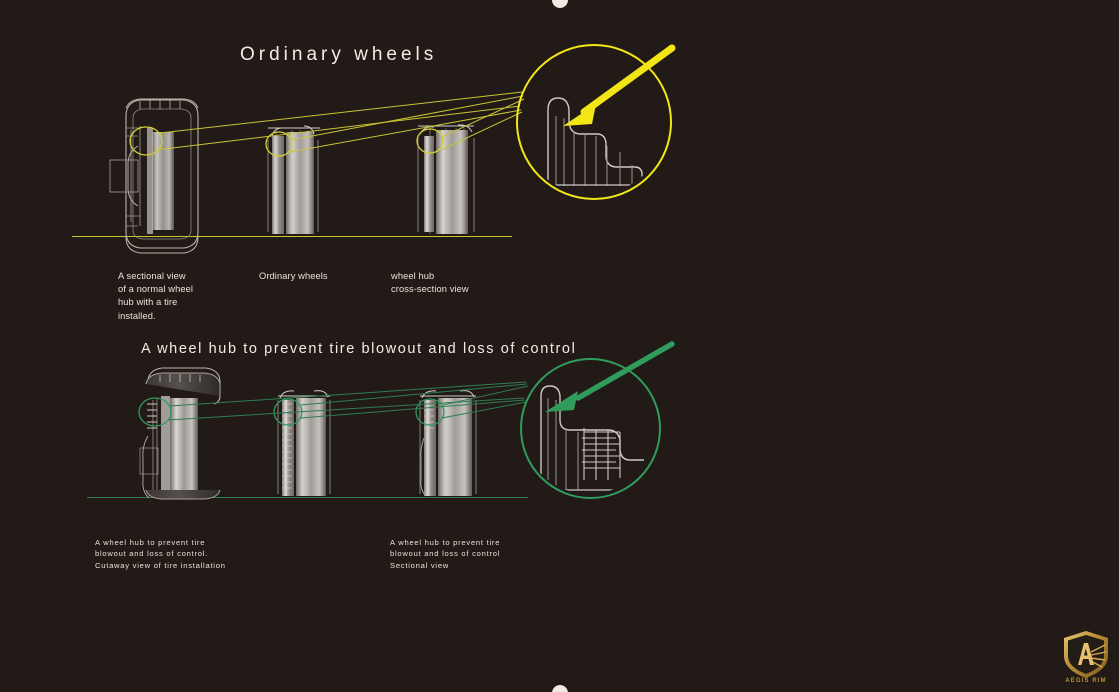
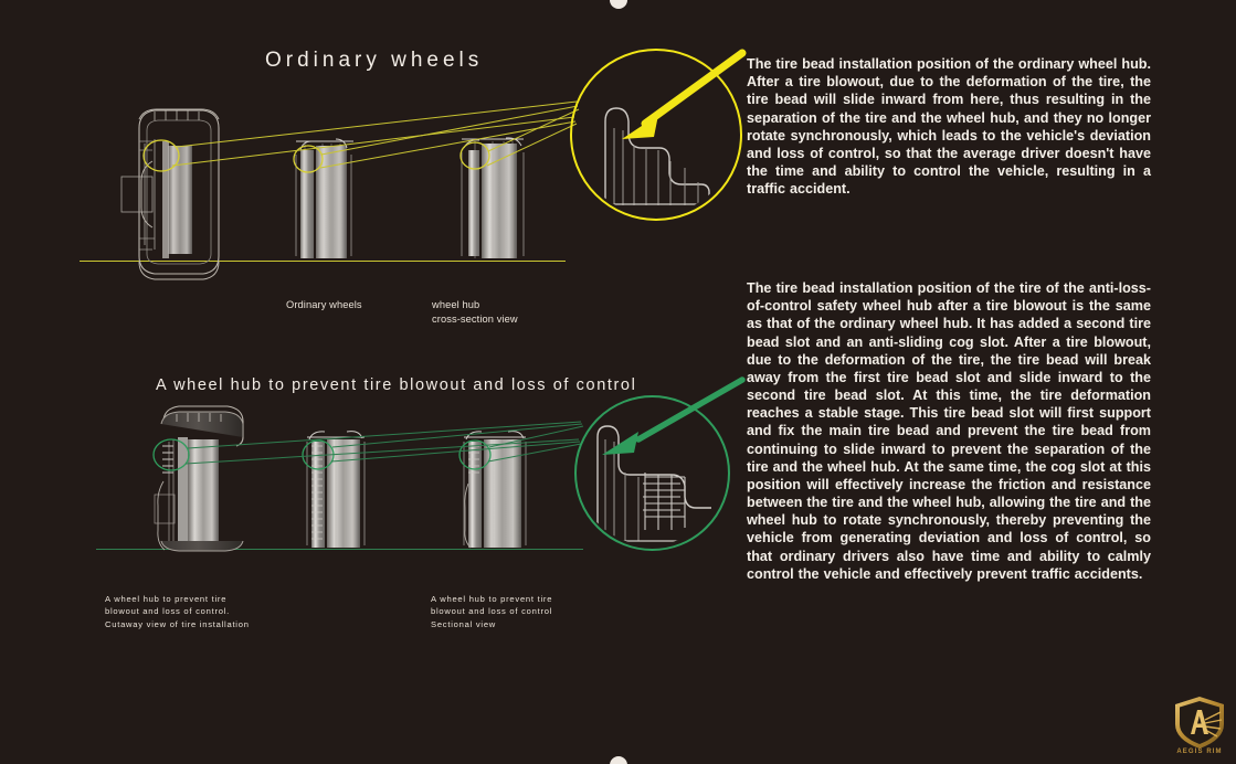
  Ordinary wheels
  A wheel hub to prevent tire blowout and loss of control
- A sectional view
- of a normal wheel
- hub with a tire
- installed.
  Ordinary wheels
  wheel hub
  cross-section view
  A wheel hub to prevent tire
  blowout and loss of control.
  Cutaway view of tire installation
  A wheel hub to prevent tire
  blowout and loss of control
  Sectional view
+ The tire bead installation position of the ordinary wheel hub. After a tire blowout, due to the deformation of the tire, the tire bead will slide inward from here, thus resulting in the separation of the tire and the wheel hub, and they no longer rotate synchronously, which leads to the vehicle's deviation and loss of control, so that the average driver doesn't have the time and ability to control the vehicle, resulting in a traffic accident.
+ The tire bead installation position of the tire of the anti-loss-of-control safety wheel hub after a tire blowout is the same as that of the ordinary wheel hub. It has added a second tire bead slot and an anti-sliding cog slot. After a tire blowout, due to the deformation of the tire, the tire bead will break away from the first tire bead slot and slide inward to the second tire bead slot. At this time, the tire deformation reaches a stable stage. This tire bead slot will first support and fix the main tire bead and prevent the tire bead from continuing to slide inward to prevent the separation of the tire and the wheel hub. At the same time, the cog slot at this position will effectively increase the friction and resistance between the tire and the wheel hub, allowing the tire and the wheel hub to rotate synchronously, thereby preventing the vehicle from generating deviation and loss of control, so that ordinary drivers also have time and ability to calmly control the vehicle and effectively prevent traffic accidents.
